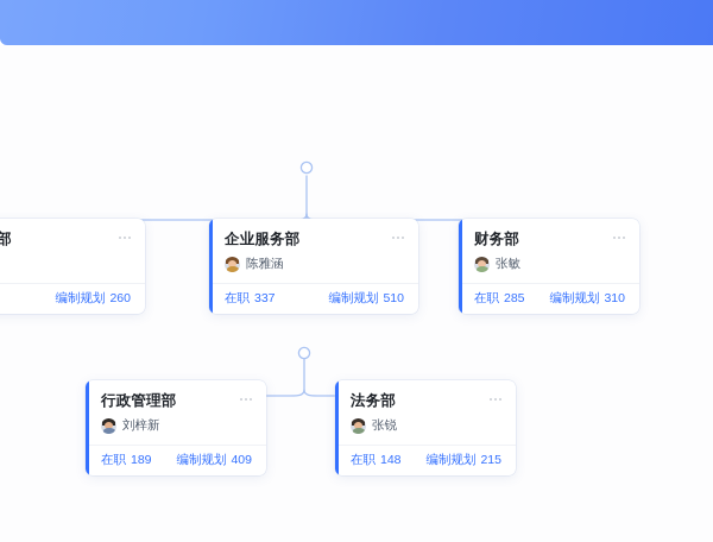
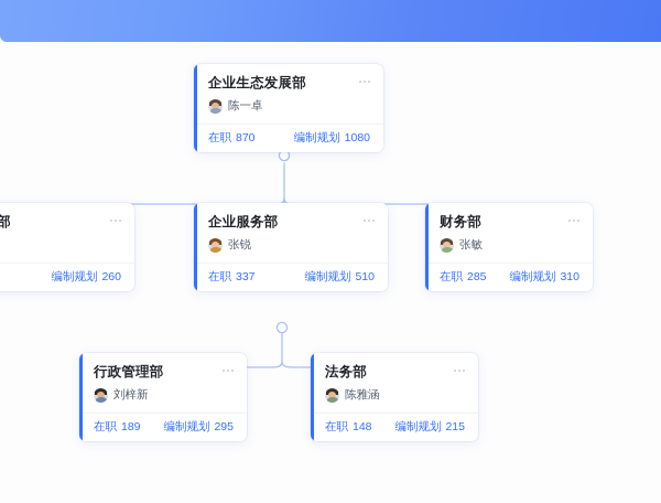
+ 企业生态发展部
+ 陈一卓
+ 在职 870
+ 编制规划 1080
  编制规划 260
  企业服务部
- 陈雅涵
+ 张锐
  在职 337
  编制规划 510
  财务部
  张敏
  在职 285
  编制规划 310
  行政管理部
  刘梓新
  在职 189
- 编制规划 409
+ 编制规划 295
  法务部
- 张锐
+ 陈雅涵
  在职 148
  编制规划 215
